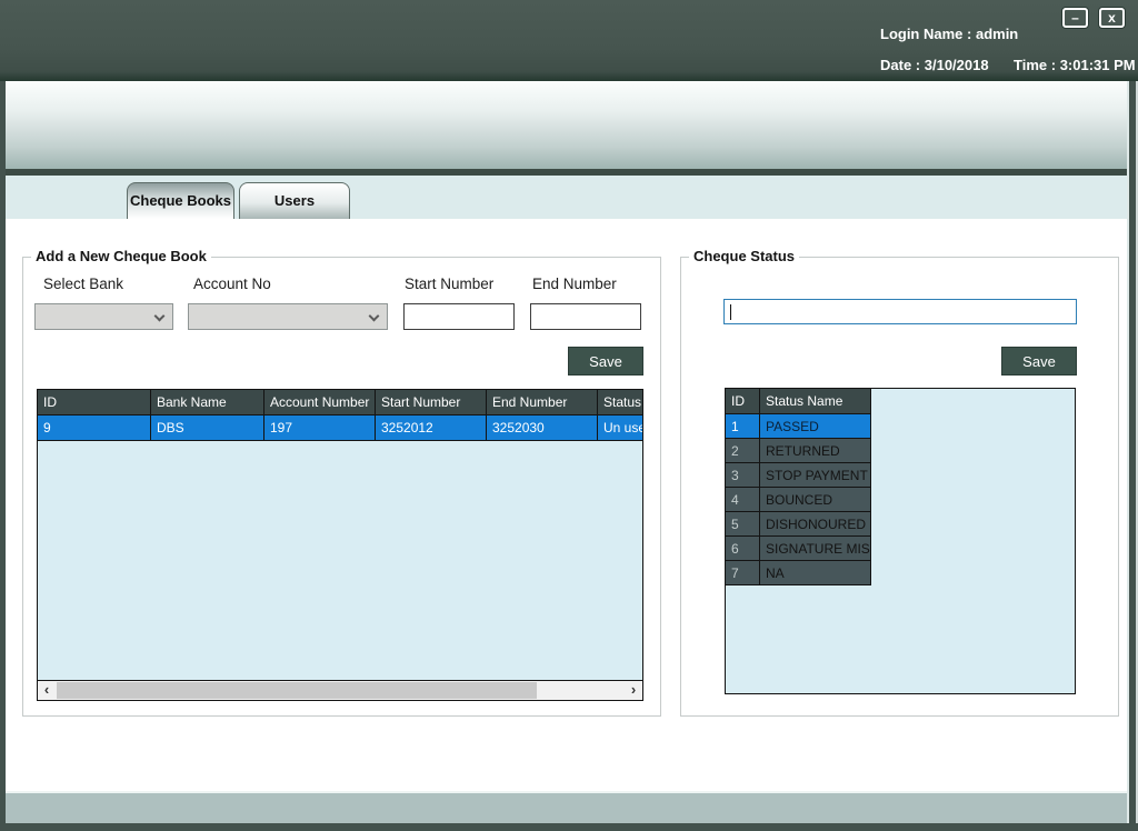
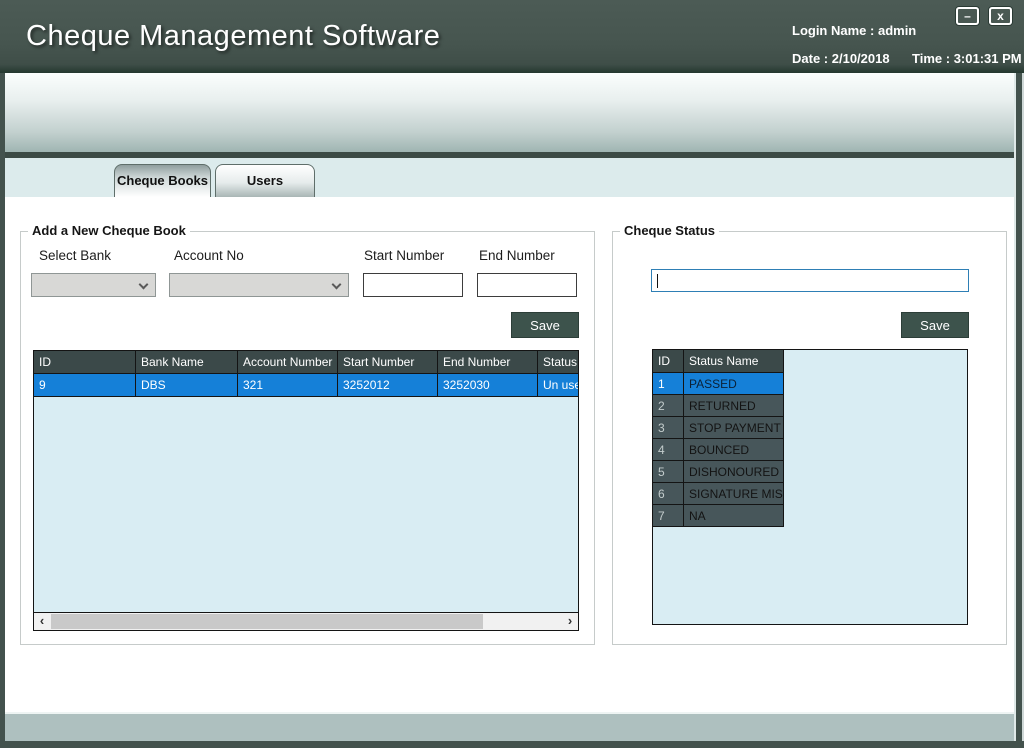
+ Cheque Management Software
  –
  x
  Login Name : admin
- Date : 3/10/2018
+ Date : 2/10/2018
  Time : 3:01:31 PM
  Cheque Books
  Users
  Add a New Cheque Book
  Select Bank
  Account No
  Start Number
  End Number
  Save
  ID
  Bank Name
  Account Number
  Start Number
  End Number
  Status
  9
  DBS
- 197
+ 321
  3252012
  3252030
  Un use
  ‹
  ›
  Cheque Status
  Save
  ID
  Status Name
  1
  PASSED
  2
  RETURNED
  3
  STOP PAYMENT
  4
  BOUNCED
  5
  DISHONOURED
  6
  SIGNATURE MIS
  7
  NA
